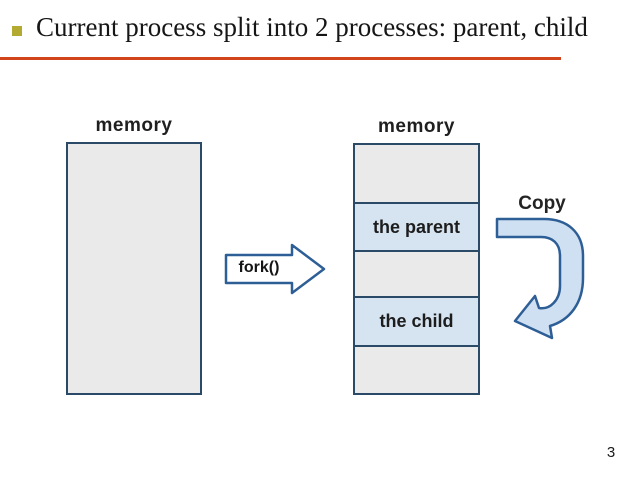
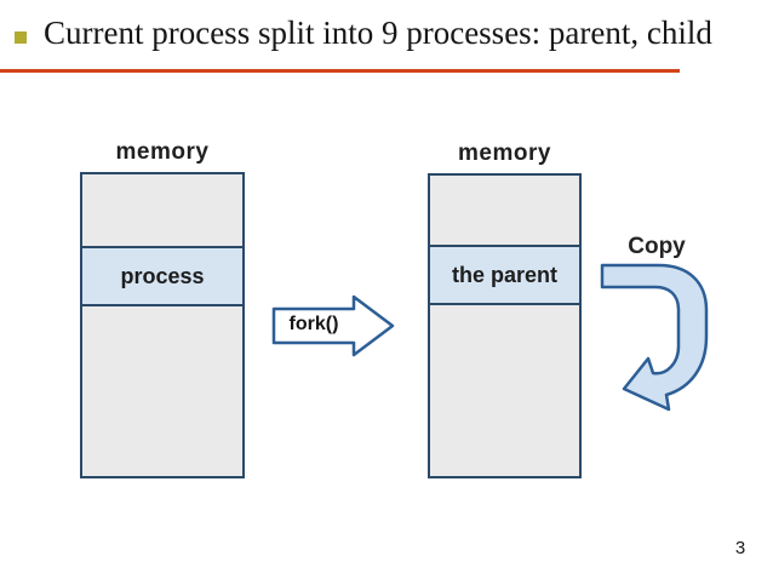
- Current process split into 2 processes: parent, child
+ Current process split into 9 processes: parent, child
  memory
+ process
  memory
  the parent
- the child
  fork()
  Copy
  3
